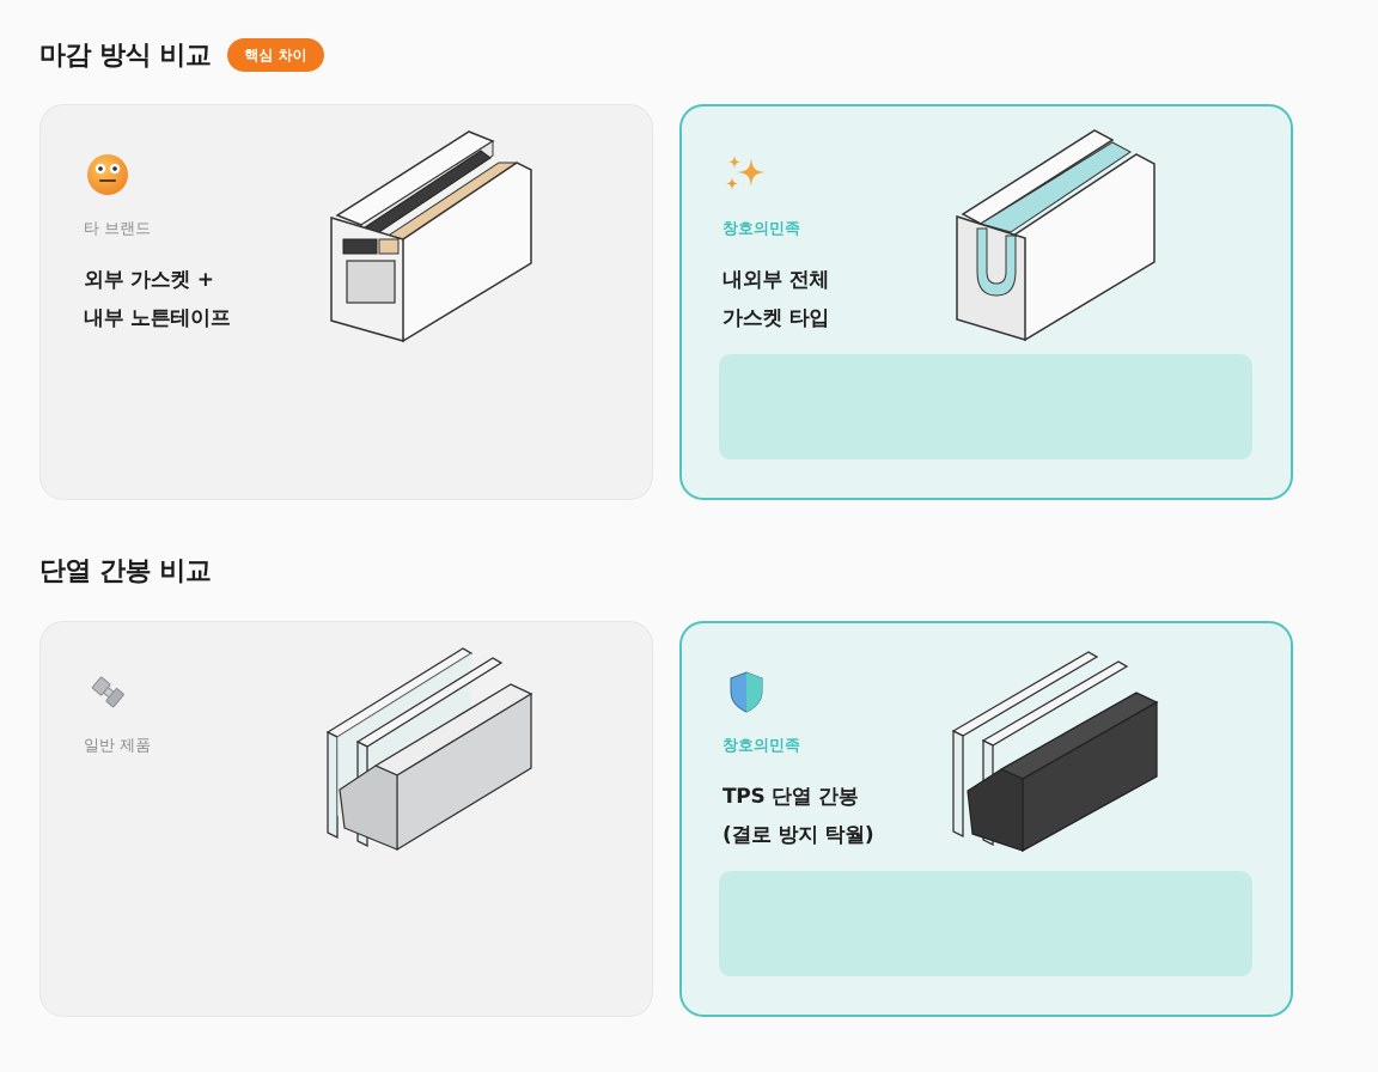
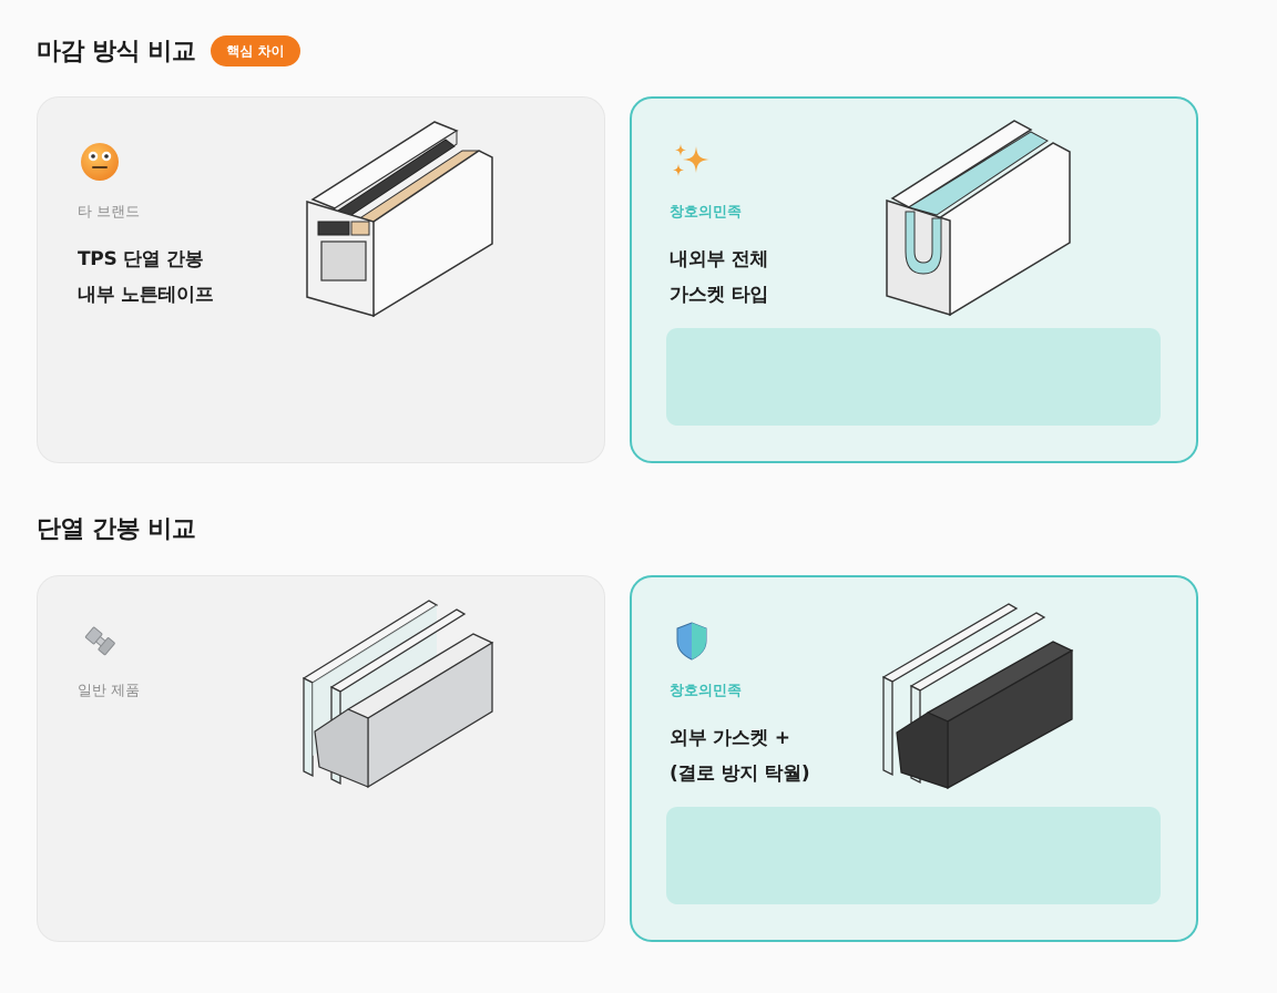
  마감 방식 비교
  핵심 차이
  타 브랜드
- 외부 가스켓 +
+ TPS 단열 간봉
  내부 노튼테이프
  창호의민족
  내외부 전체
  가스켓 타입
  단열 간봉 비교
  일반 제품
  창호의민족
- TPS 단열 간봉
+ 외부 가스켓 +
  (결로 방지 탁월)
